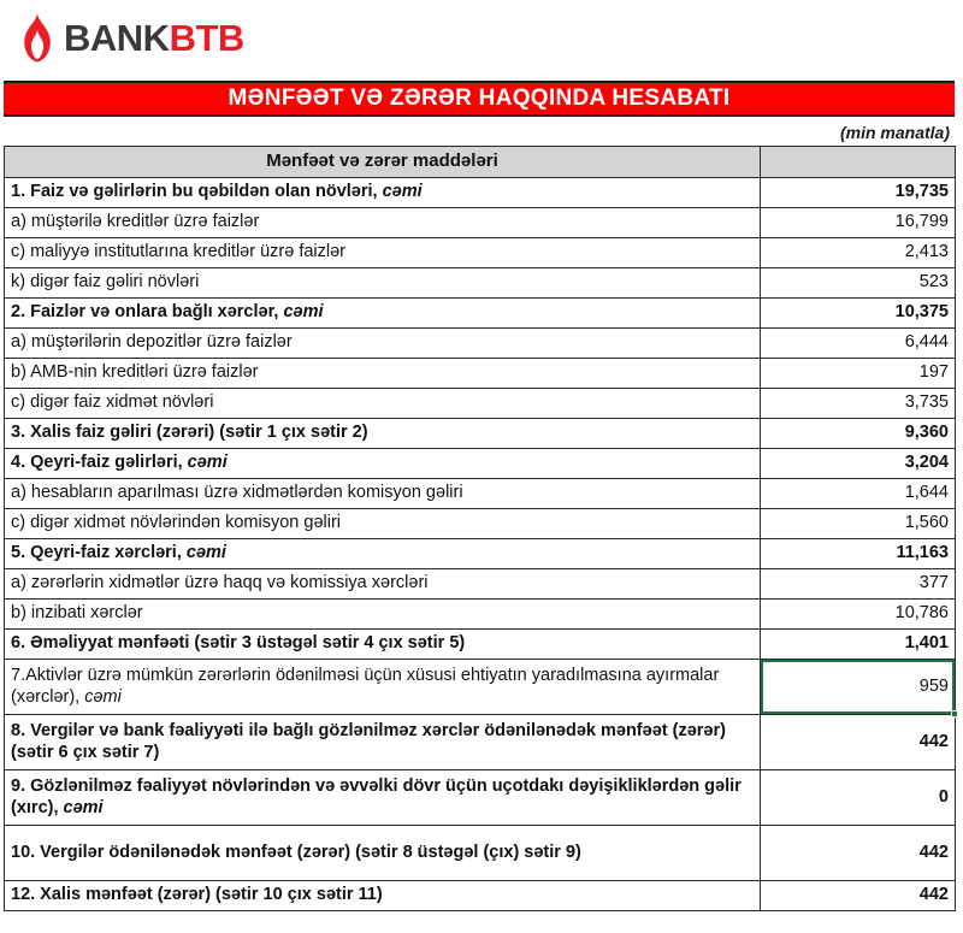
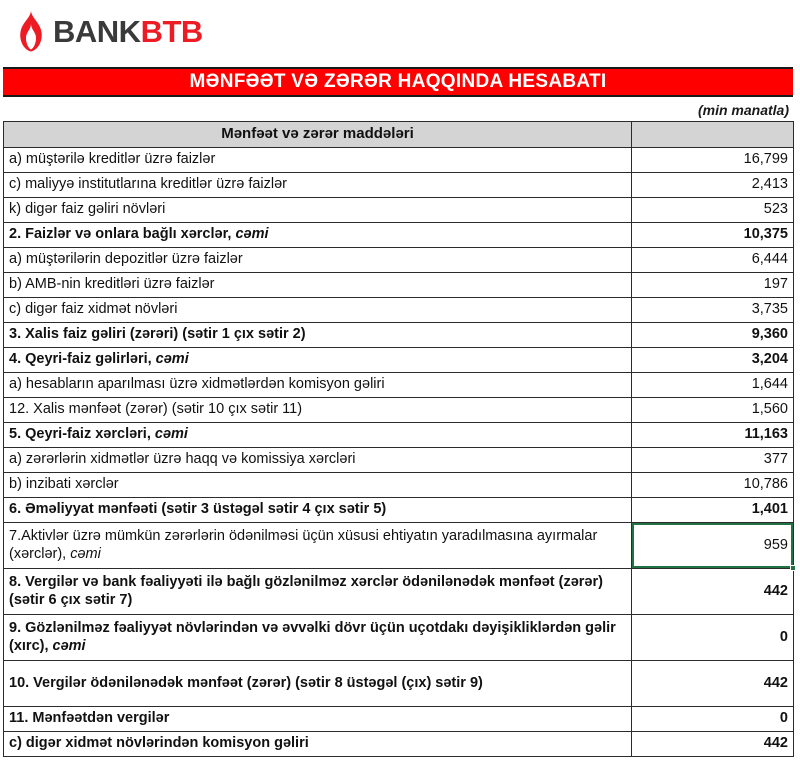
  BANKBTB
  MƏNFƏƏT VƏ ZƏRƏR HAQQINDA HESABATI
  (min manatla)
  Mənfəət və zərər maddələri
- 1. Faiz və gəlirlərin bu qəbildən olan növləri, cəmi	19,735
  a) müştərilə kreditlər üzrə faizlər	16,799
  c) maliyyə institutlarına kreditlər üzrə faizlər	2,413
  k) digər faiz gəliri növləri	523
  2. Faizlər və onlara bağlı xərclər, cəmi	10,375
  a) müştərilərin depozitlər üzrə faizlər	6,444
  b) AMB-nin kreditləri üzrə faizlər	197
  c) digər faiz xidmət növləri	3,735
  3. Xalis faiz gəliri (zərəri) (sətir 1 çıx sətir 2)	9,360
  4. Qeyri-faiz gəlirləri, cəmi	3,204
  a) hesabların aparılması üzrə xidmətlərdən komisyon gəliri	1,644
- c) digər xidmət növlərindən komisyon gəliri	1,560
+ 12. Xalis mənfəət (zərər) (sətir 10 çıx sətir 11)	1,560
  5. Qeyri-faiz xərcləri, cəmi	11,163
  a) zərərlərin xidmətlər üzrə haqq və komissiya xərcləri	377
  b) inzibati xərclər	10,786
  6. Əməliyyat mənfəəti (sətir 3 üstəgəl sətir 4 çıx sətir 5)	1,401
  7.Aktivlər üzrə mümkün zərərlərin ödənilməsi üçün xüsusi ehtiyatın yaradılmasına ayırmalar (xərclər), cəmi	959
  8. Vergilər və bank fəaliyyəti ilə bağlı gözlənilməz xərclər ödənilənədək mənfəət (zərər) (sətir 6 çıx sətir 7)	442
  9. Gözlənilməz fəaliyyət növlərindən və əvvəlki dövr üçün uçotdakı dəyişikliklərdən gəlir (xırc), cəmi	0
  10. Vergilər ödənilənədək mənfəət (zərər) (sətir 8 üstəgəl (çıx) sətir 9)	442
+ 11. Mənfəətdən vergilər	0
- 12. Xalis mənfəət (zərər) (sətir 10 çıx sətir 11)	442
+ c) digər xidmət növlərindən komisyon gəliri	442
